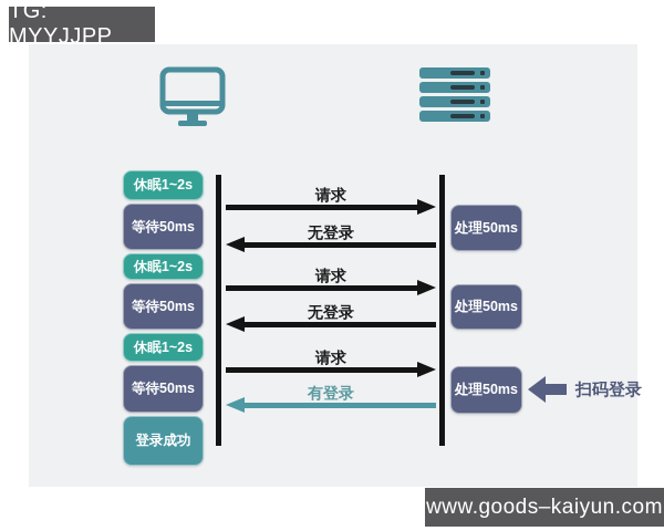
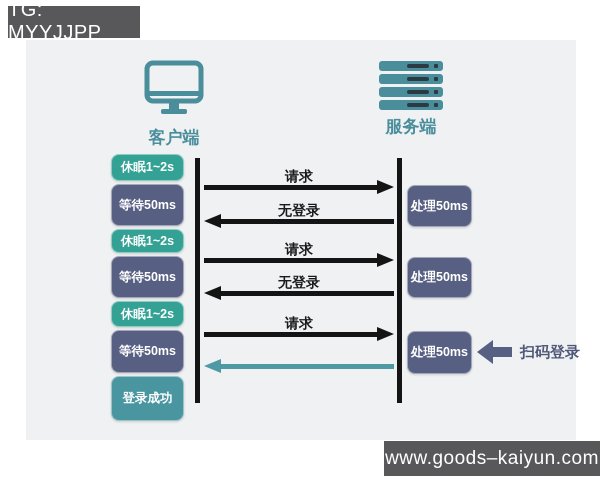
  TG: MYYJJPP
+ 客户端
+ 服务端
  休眠1~2s
  等待50ms
  休眠1~2s
  等待50ms
  休眠1~2s
  等待50ms
  登录成功
  处理50ms
  处理50ms
  处理50ms
  请求
  无登录
  请求
  无登录
  请求
- 有登录
  扫码登录
  www.goods–kaiyun.com
